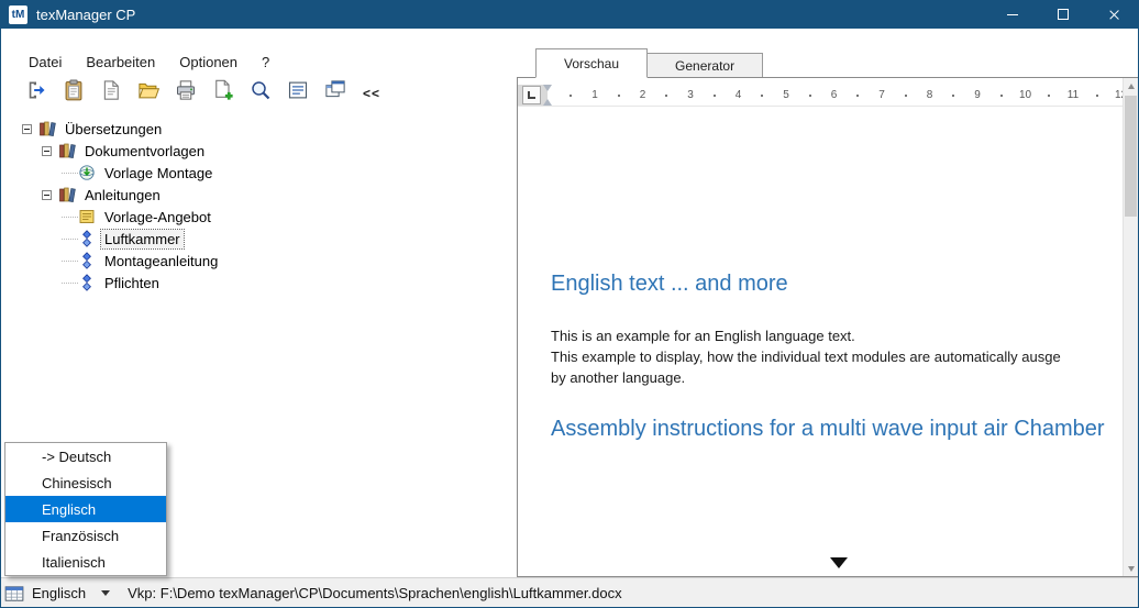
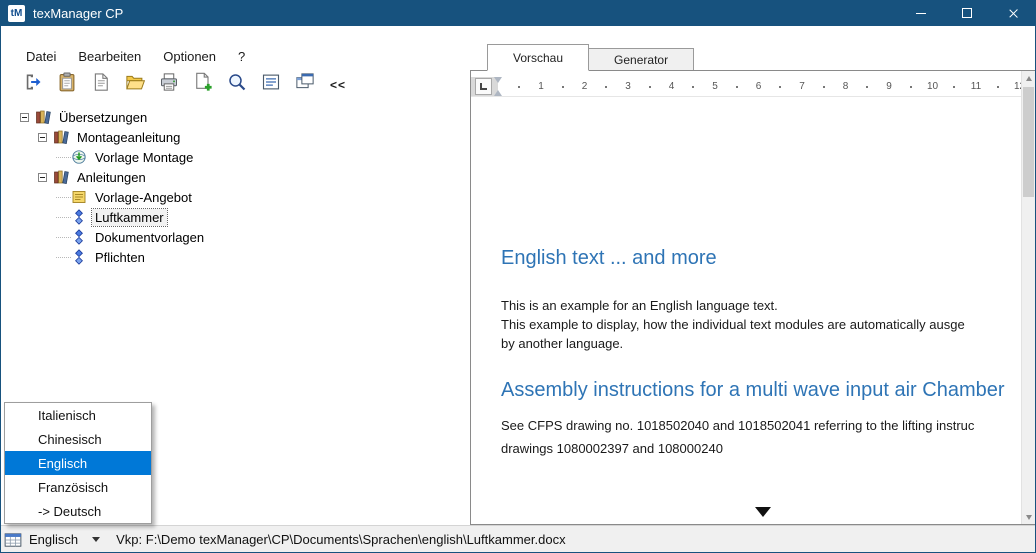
  tM
  texManager CP
  Datei
  Bearbeiten
  Optionen
  ?
  <<
  Übersetzungen
- Dokumentvorlagen
+ Montageanleitung
  Vorlage Montage
  Anleitungen
  Vorlage-Angebot
  Luftkammer
- Montageanleitung
+ Dokumentvorlagen
  Pflichten
  Vorschau
  Generator
  1
  2
  3
  4
  5
  6
  7
  8
  9
  10
  11
  English text ... and more
  This is an example for an English language text.
  This example to display, how the individual text modules are automatically ausge
  by another language.
  Assembly instructions for a multi wave input air Chamber
+ See CFPS drawing no. 1018502040 and 1018502041 referring to the lifting instruc
+ drawings 1080002397 and 108000240
- -> Deutsch
+ Italienisch
  Chinesisch
  Englisch
  Französisch
- Italienisch
+ -> Deutsch
  Englisch
  Vkp: F:\Demo texManager\CP\Documents\Sprachen\english\Luftkammer.docx
